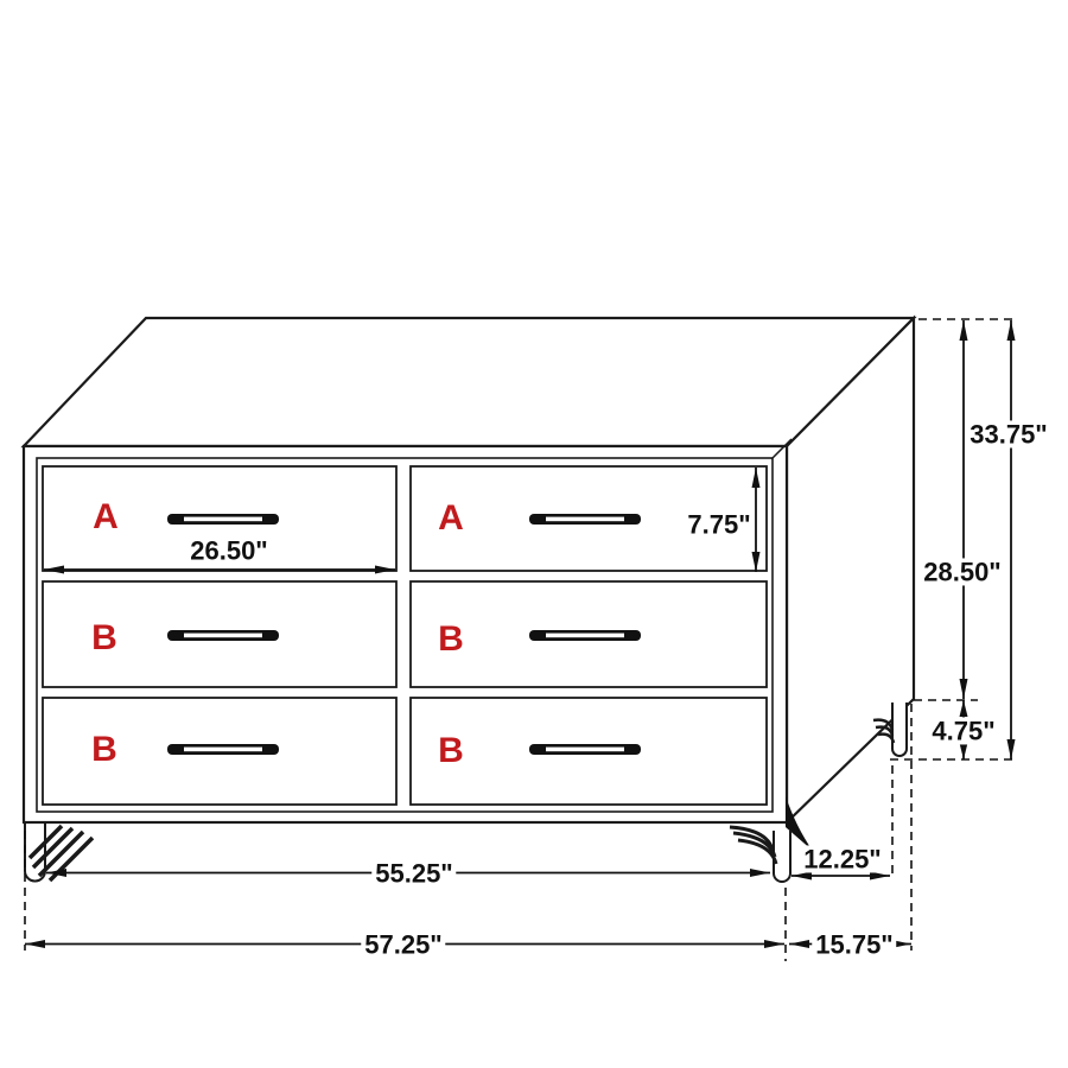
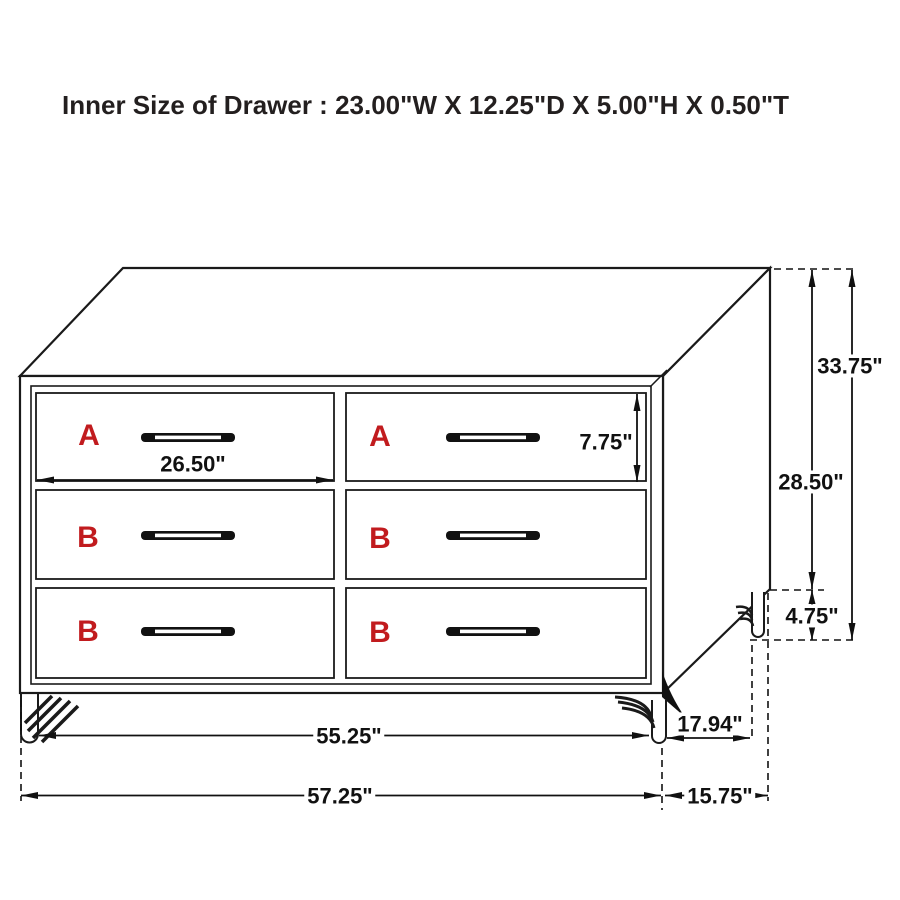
+ Inner Size of Drawer : 23.00"W X 12.25"D X 5.00"H X 0.50"T
  A
  A
  B
  B
  B
  B
  26.50"
  7.75"
  33.75"
  28.50"
  4.75"
  55.25"
- 12.25"
+ 17.94"
  57.25"
  15.75"
